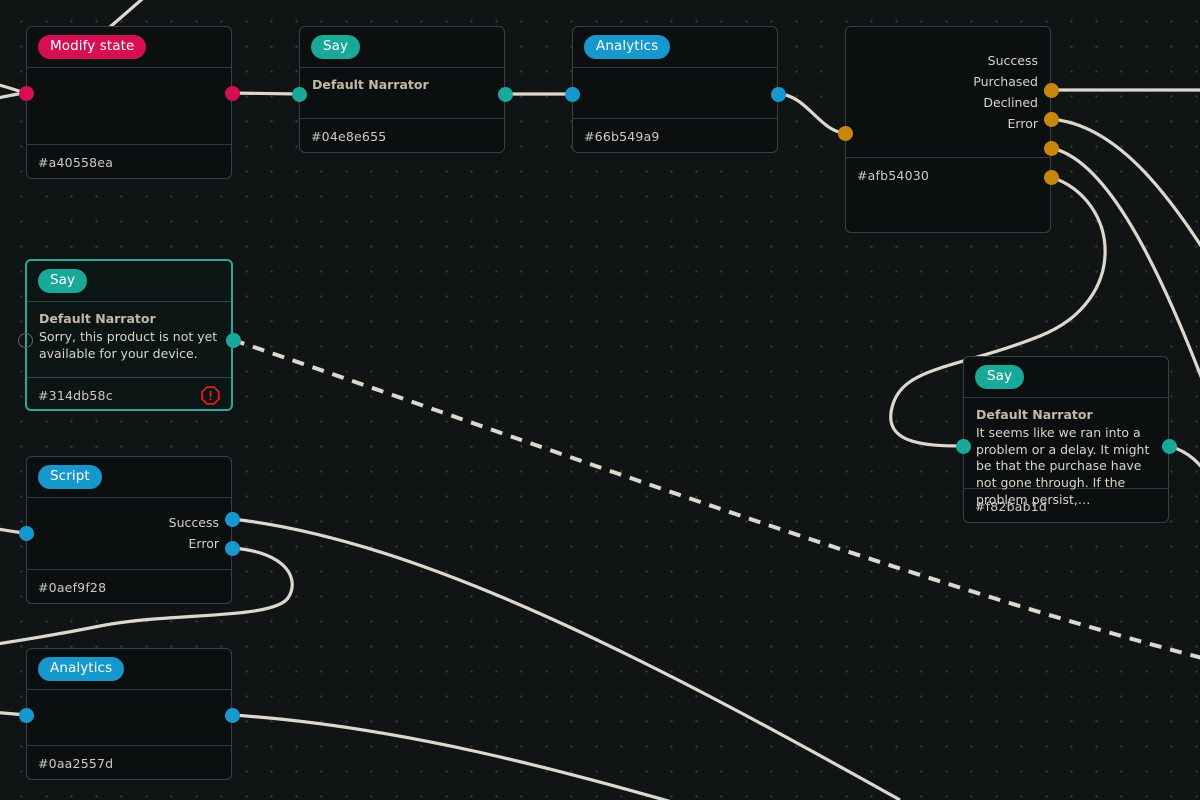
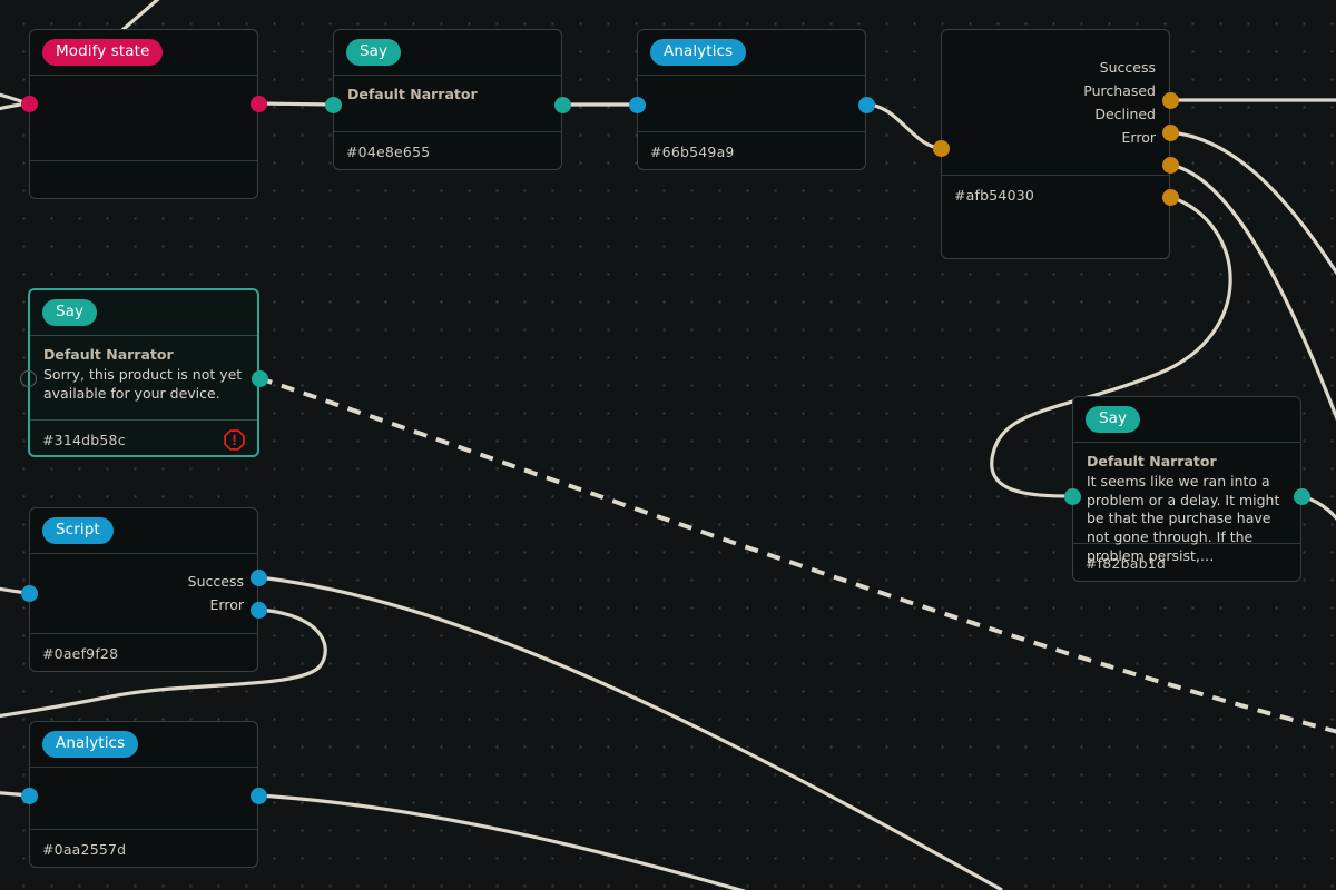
  Modify state
- #a40558ea
  Say
  Default Narrator
  #04e8e655
  Analytics
  #66b549a9
  Success
  Purchased
  Declined
  Error
  #afb54030
  Say
  Default Narrator
  Sorry, this product is not yet available for your device.
  #314db58c
  Script
  Success
  Error
  #0aef9f28
  Analytics
  #0aa2557d
  Say
  Default Narrator
  It seems like we ran into a problem or a delay. It might be that the purchase have not gone through. If the problem persist,…
  #f82bab1d
